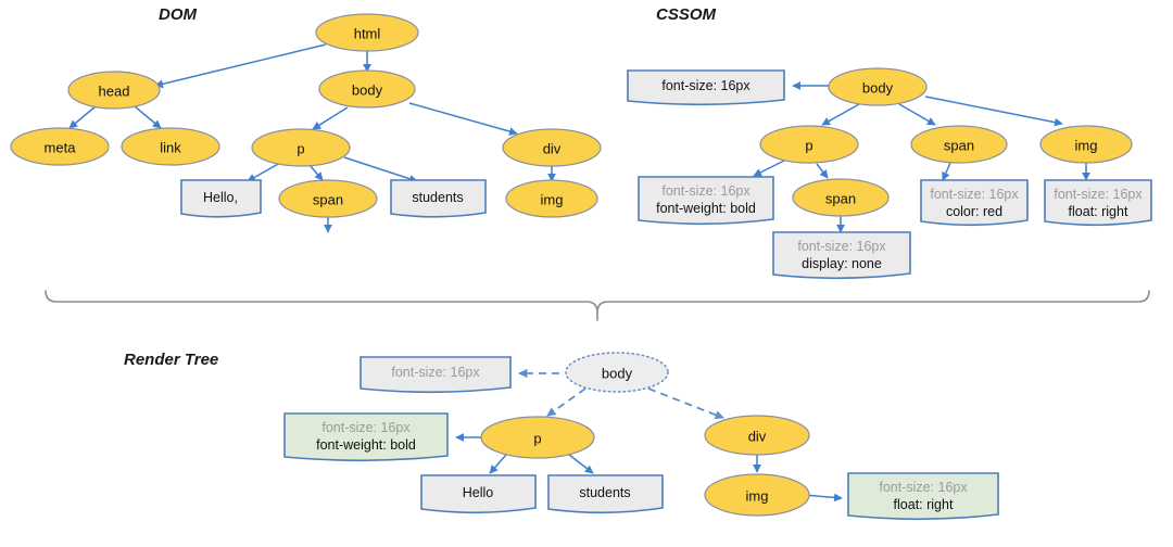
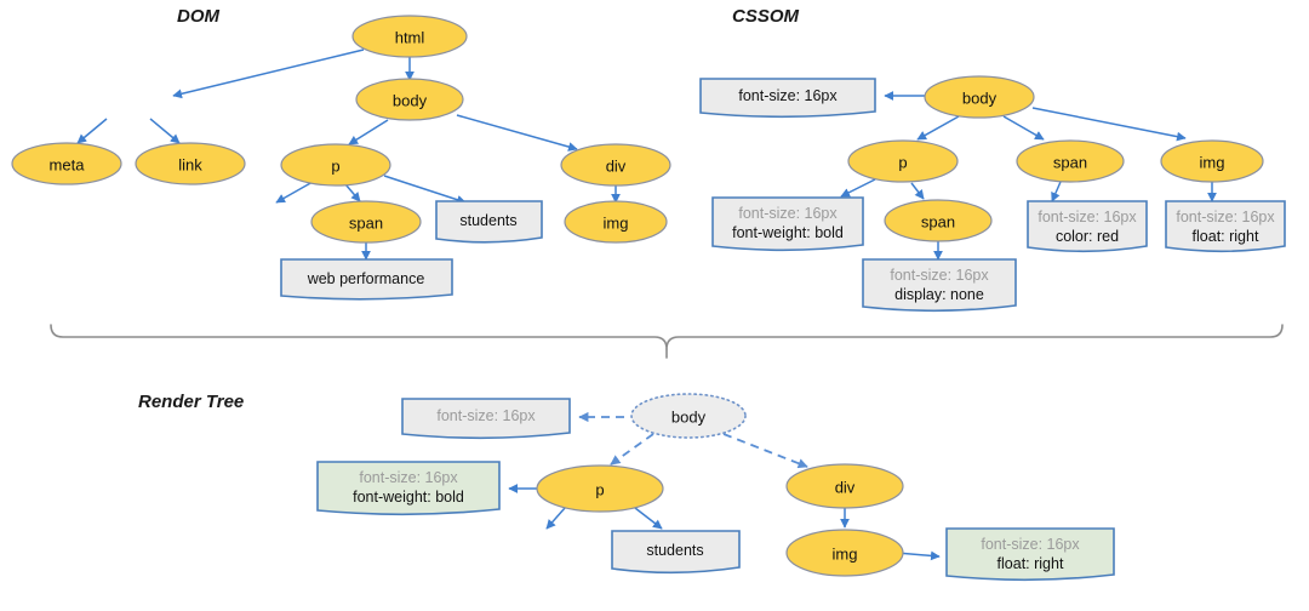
  DOM
  CSSOM
  Render Tree
  html
- head
  body
  meta
  link
  p
  div
  span
  img
- Hello,
  students
+ web performance
  font-size: 16px
  body
  p
  span
  img
  span
  font-size: 16px
  font-weight: bold
  font-size: 16px
  display: none
  font-size: 16px
  color: red
  font-size: 16px
  float: right
  font-size: 16px
  body
  p
  div
  img
  font-size: 16px
  font-weight: bold
  font-size: 16px
  float: right
- Hello
  students
